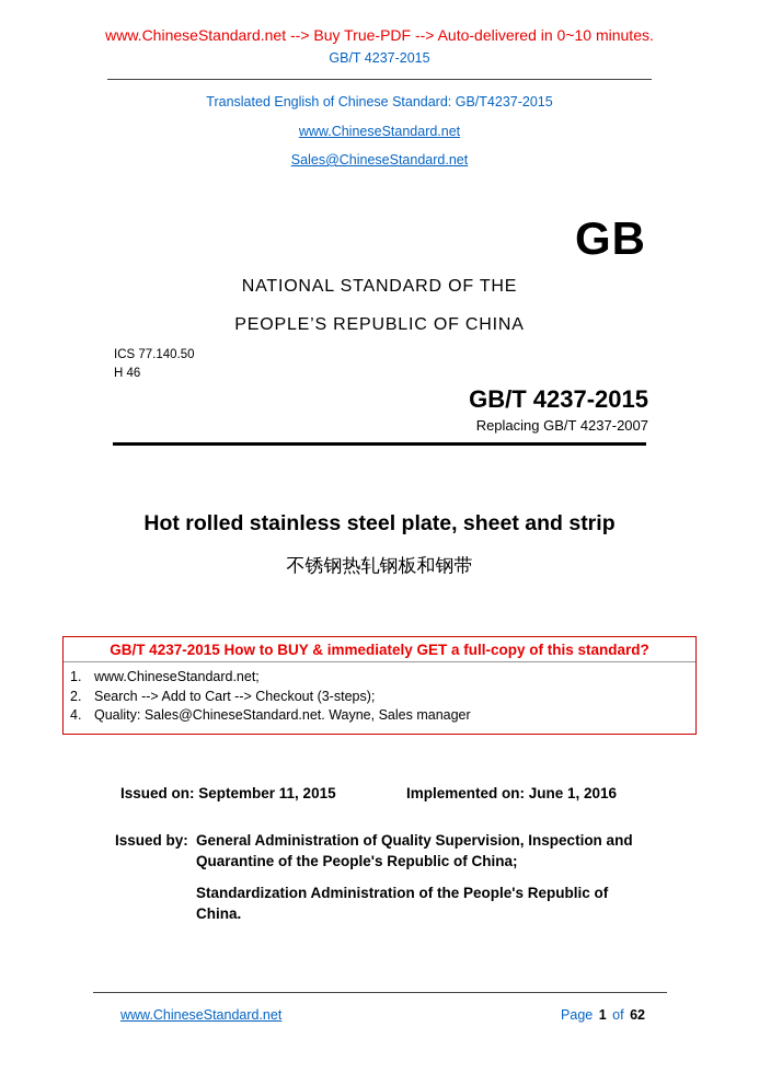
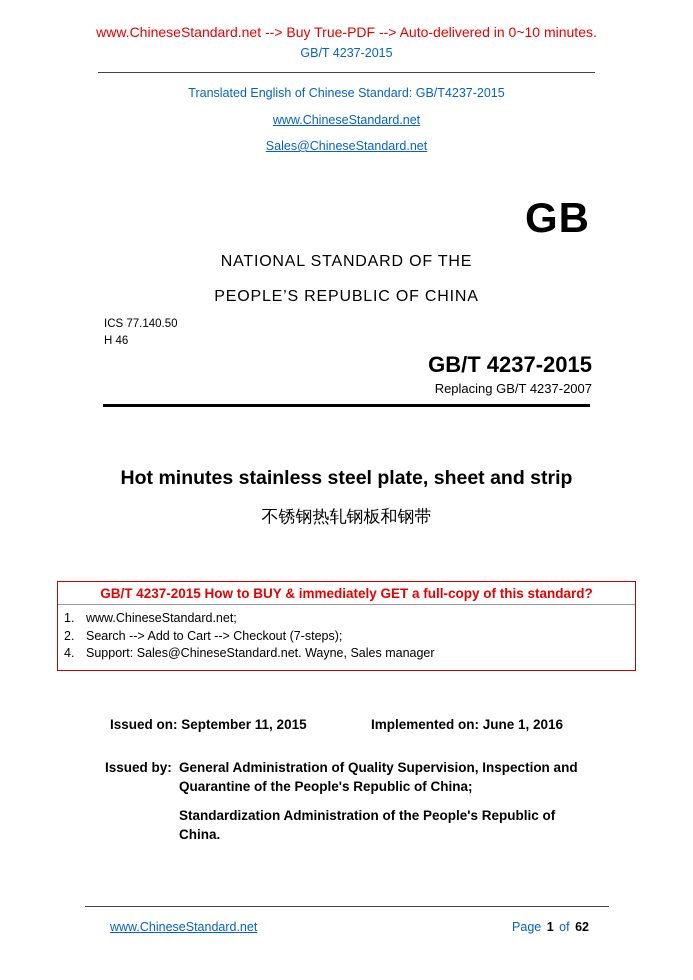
  www.ChineseStandard.net --> Buy True-PDF --> Auto-delivered in 0~10 minutes.
  GB/T 4237-2015
  Translated English of Chinese Standard: GB/T4237-2015
  www.ChineseStandard.net
  Sales@ChineseStandard.net
  GB
  NATIONAL STANDARD OF THE
  PEOPLE’S REPUBLIC OF CHINA
  ICS 77.140.50
  H 46
  GB/T 4237-2015
  Replacing GB/T 4237-2007
- Hot rolled stainless steel plate, sheet and strip
+ Hot minutes stainless steel plate, sheet and strip
  不锈钢热轧钢板和钢带
  GB/T 4237-2015 How to BUY & immediately GET a full-copy of this standard?
  1.
  www.ChineseStandard.net;
  2.
- Search --> Add to Cart --> Checkout (3-steps);
+ Search --> Add to Cart --> Checkout (7-steps);
  4.
- Quality: Sales@ChineseStandard.net. Wayne, Sales manager
+ Support: Sales@ChineseStandard.net. Wayne, Sales manager
  Issued on: September 11, 2015
  Implemented on: June 1, 2016
  Issued by:
  General Administration of Quality Supervision, Inspection and Quarantine of the People's Republic of China;
  Standardization Administration of the People's Republic of China.
  www.ChineseStandard.net
  Page 1 of 62
